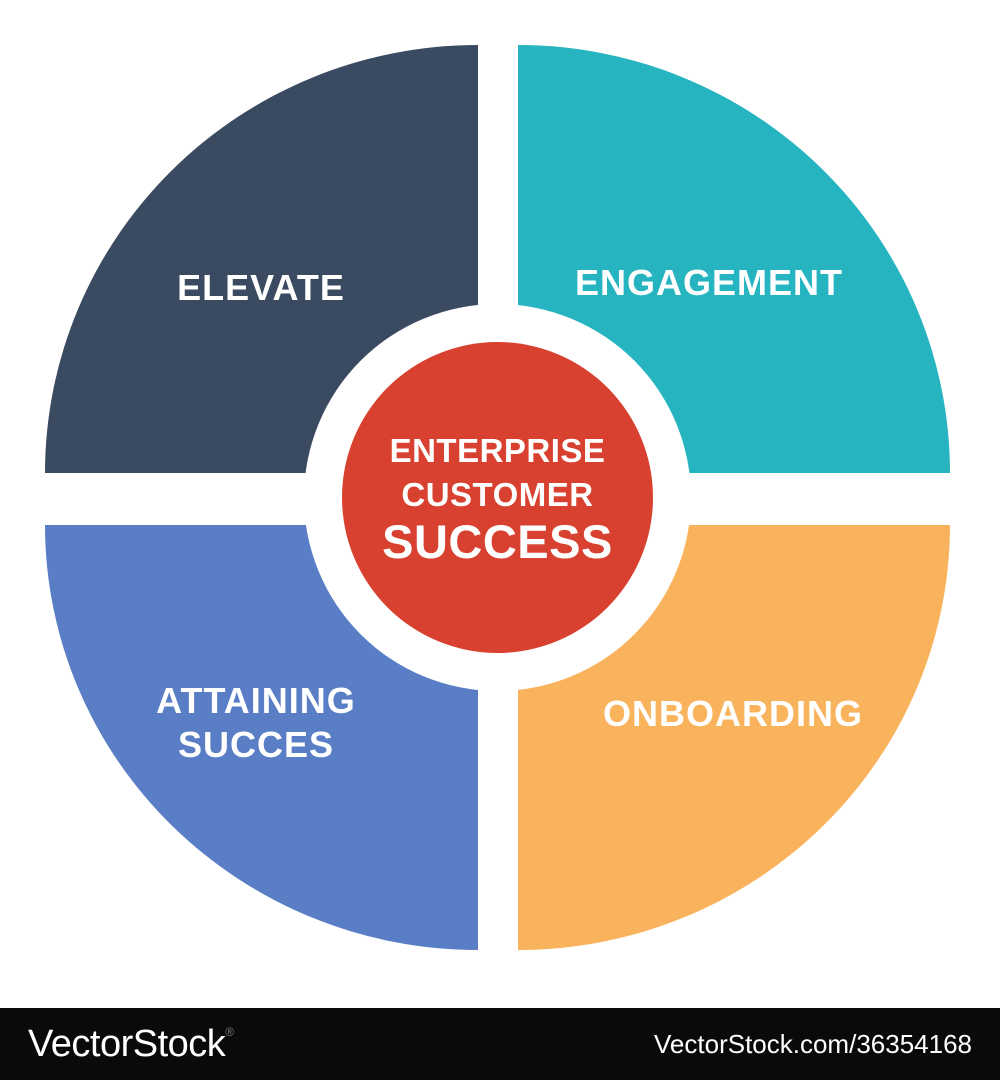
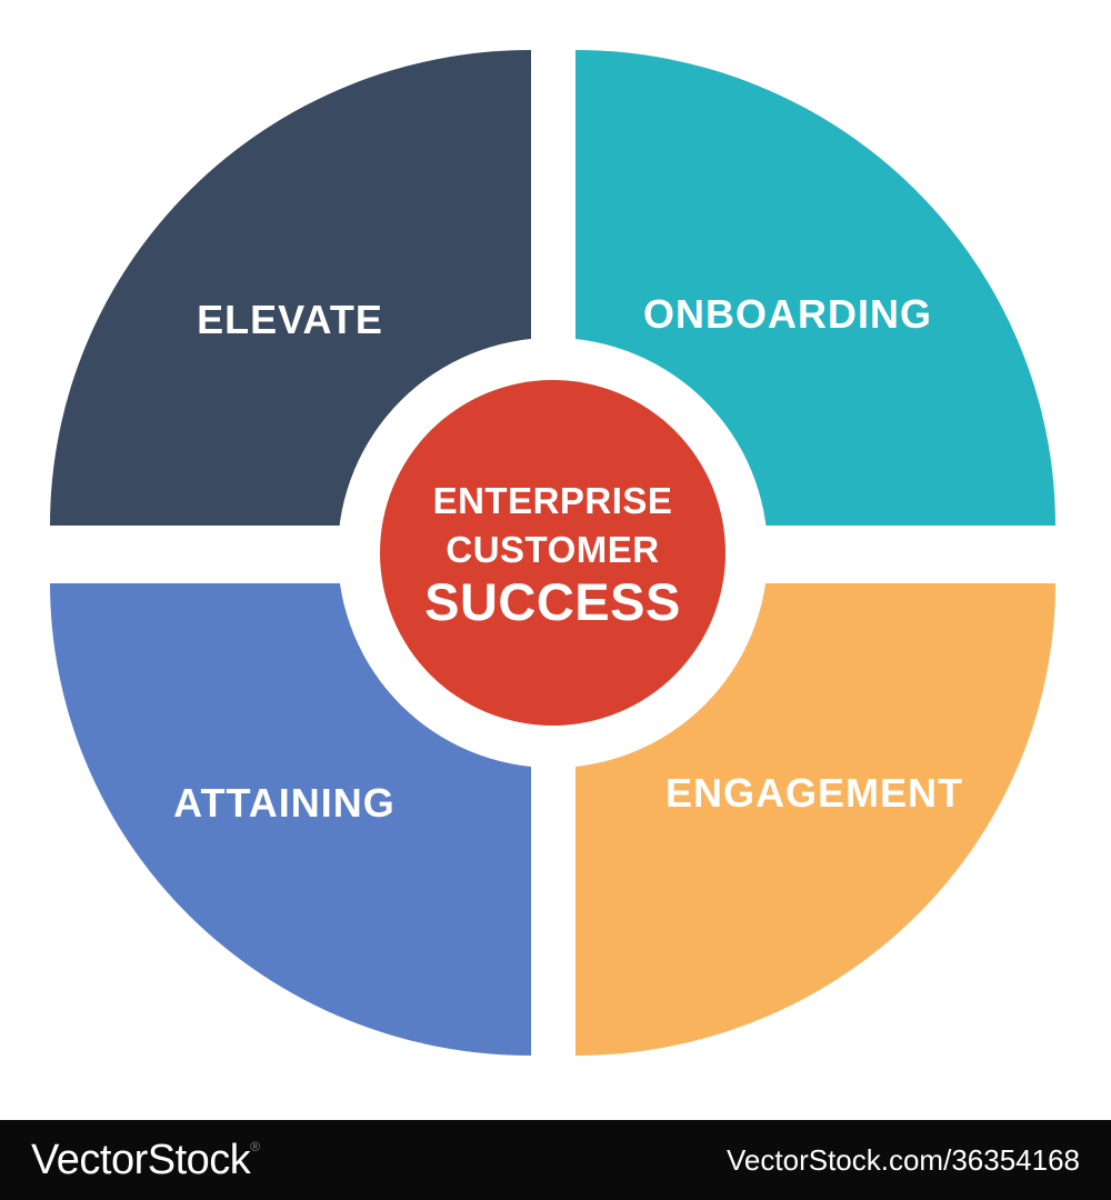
  ELEVATE
- ENGAGEMENT
+ ONBOARDING
  ATTAINING
- SUCCES
- ONBOARDING
+ ENGAGEMENT
  ENTERPRISE
  CUSTOMER
  SUCCESS
  VectorStock®
  VectorStock.com/36354168
